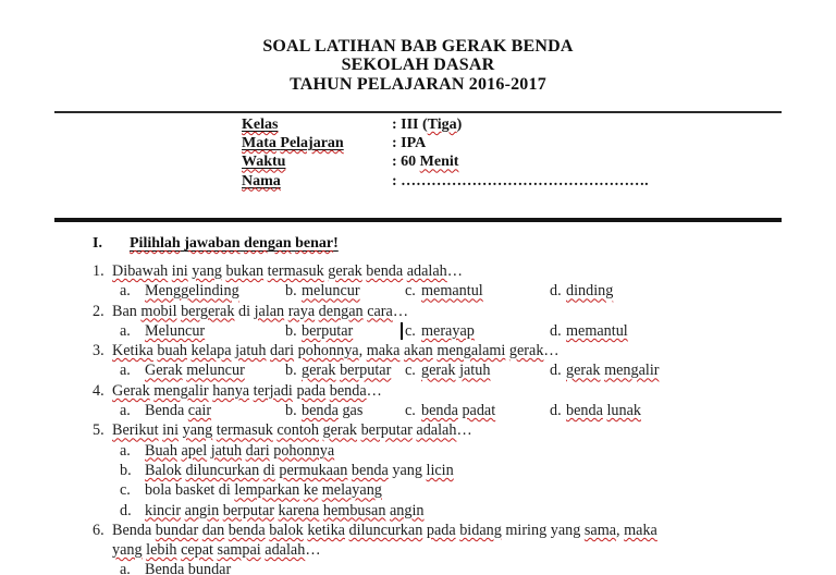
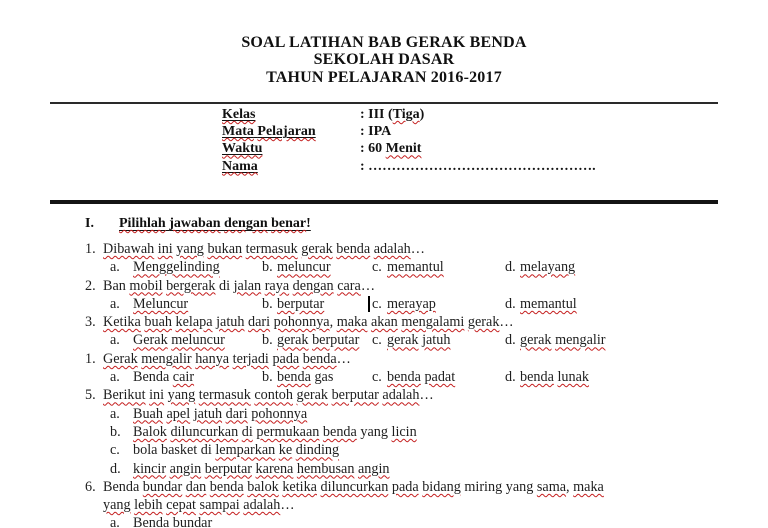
  SOAL LATIHAN BAB GERAK BENDA
  SEKOLAH DASAR
  TAHUN PELAJARAN 2016-2017
  Kelas : III (Tiga)
  Mata Pelajaran : IPA
  Waktu : 60 Menit
  Nama : ………………………………………….
  I. Pilihlah jawaban dengan benar!
  1. Dibawah ini yang bukan termasuk gerak benda adalah…
  a. Menggelinding
  b. meluncur
  c. memantul
- d. dinding
+ d. melayang
  2. Ban mobil bergerak di jalan raya dengan cara…
  a. Meluncur
  b. berputar
  c. merayap
  d. memantul
  3. Ketika buah kelapa jatuh dari pohonnya, maka akan mengalami gerak…
  a. Gerak meluncur
  b. gerak berputar
  c. gerak jatuh
  d. gerak mengalir
- 4. Gerak mengalir hanya terjadi pada benda…
+ 1. Gerak mengalir hanya terjadi pada benda…
  a. Benda cair
  b. benda gas
  c. benda padat
  d. benda lunak
  5. Berikut ini yang termasuk contoh gerak berputar adalah…
  a. Buah apel jatuh dari pohonnya
  b. Balok diluncurkan di permukaan benda yang licin
- c. bola basket di lemparkan ke melayang
+ c. bola basket di lemparkan ke dinding
  d. kincir angin berputar karena hembusan angin
  6. Benda bundar dan benda balok ketika diluncurkan pada bidang miring yang sama, maka
  yang lebih cepat sampai adalah…
  a. Benda bundar
